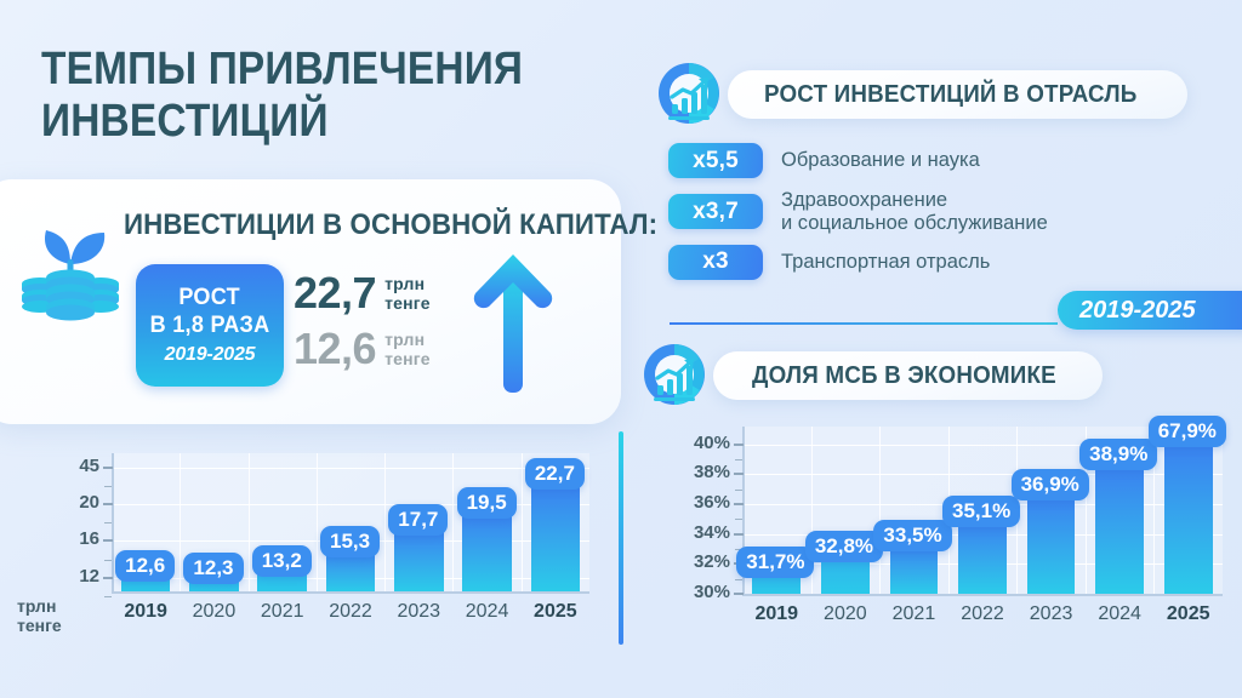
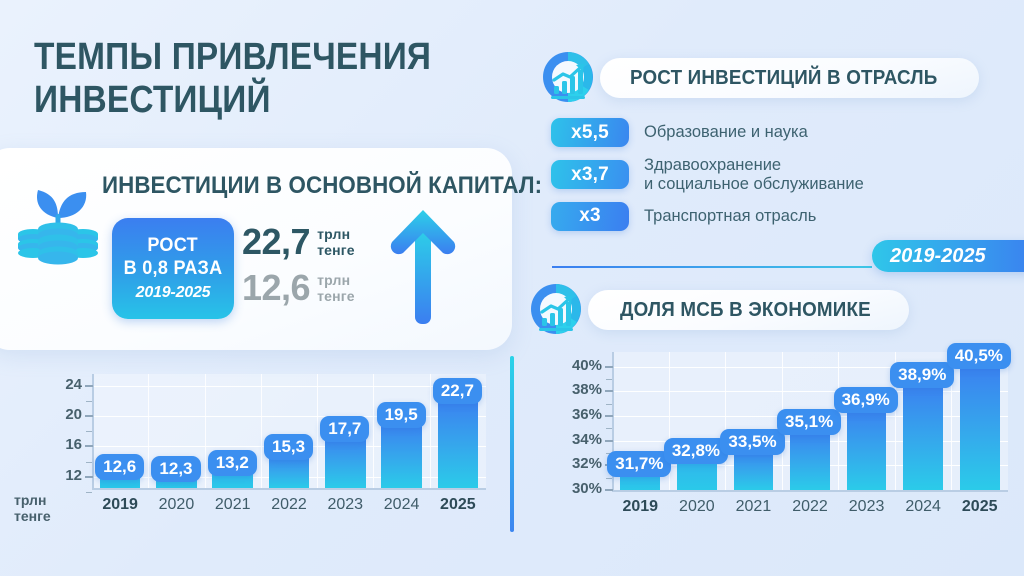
  ТЕМПЫ ПРИВЛЕЧЕНИЯ ИНВЕСТИЦИЙ
  ИНВЕСТИЦИИ В ОСНОВНОЙ КАПИТАЛ:
  РОСТ
- В 1,8 РАЗА
+ В 0,8 РАЗА
  2019-2025
  22,7
  трлн
  тенге
  12,6
  трлн
  тенге
  РОСТ ИНВЕСТИЦИЙ В ОТРАСЛЬ
  x5,5
  Образование и наука
  x3,7
  Здравоохранение
  и социальное обслуживание
  x3
  Транспортная отрасль
  2019-2025
  ДОЛЯ МСБ В ЭКОНОМИКЕ
  12
  16
  20
- 45
+ 24
  12,6
  2019
  12,3
  2020
  13,2
  2021
  15,3
  2022
  17,7
  2023
  19,5
  2024
  22,7
  2025
  трлн
  тенге
  30%
  32%
  34%
  36%
  38%
  40%
  31,7%
  2019
  32,8%
  2020
  33,5%
  2021
  35,1%
  2022
  36,9%
  2023
  38,9%
  2024
- 67,9%
+ 40,5%
  2025
